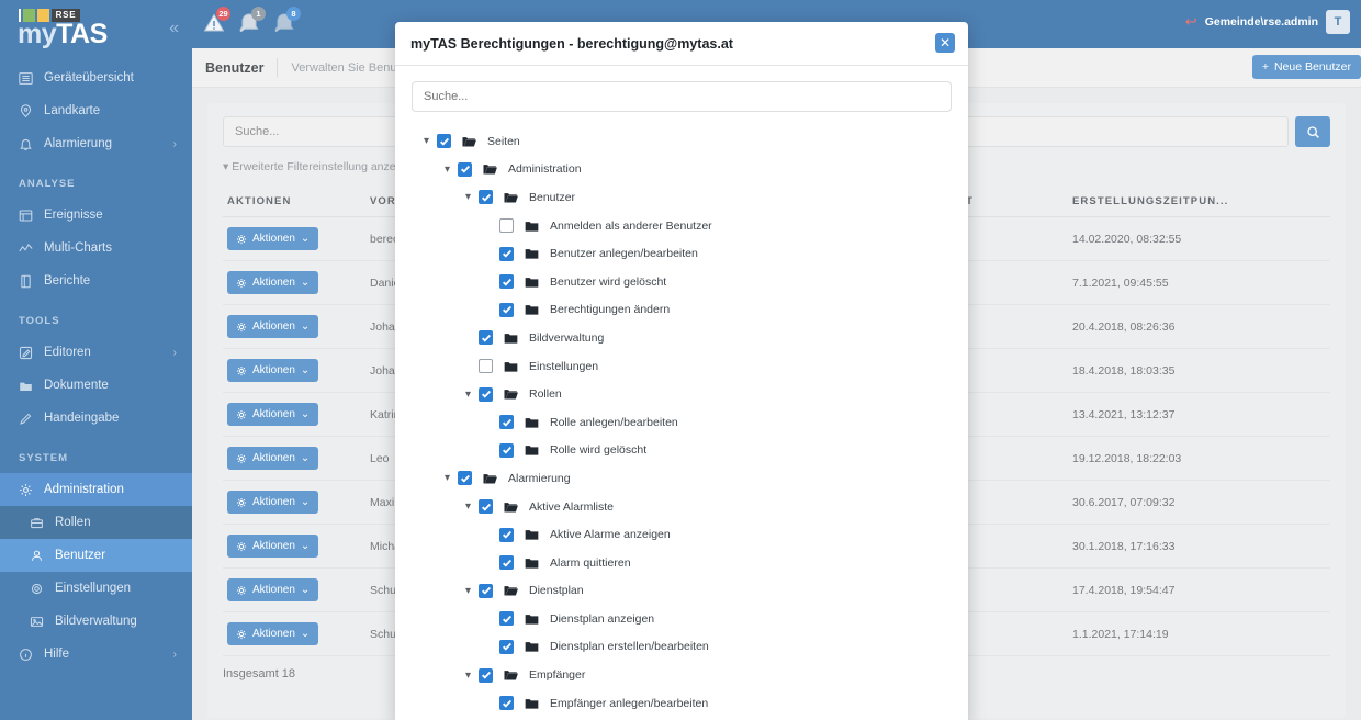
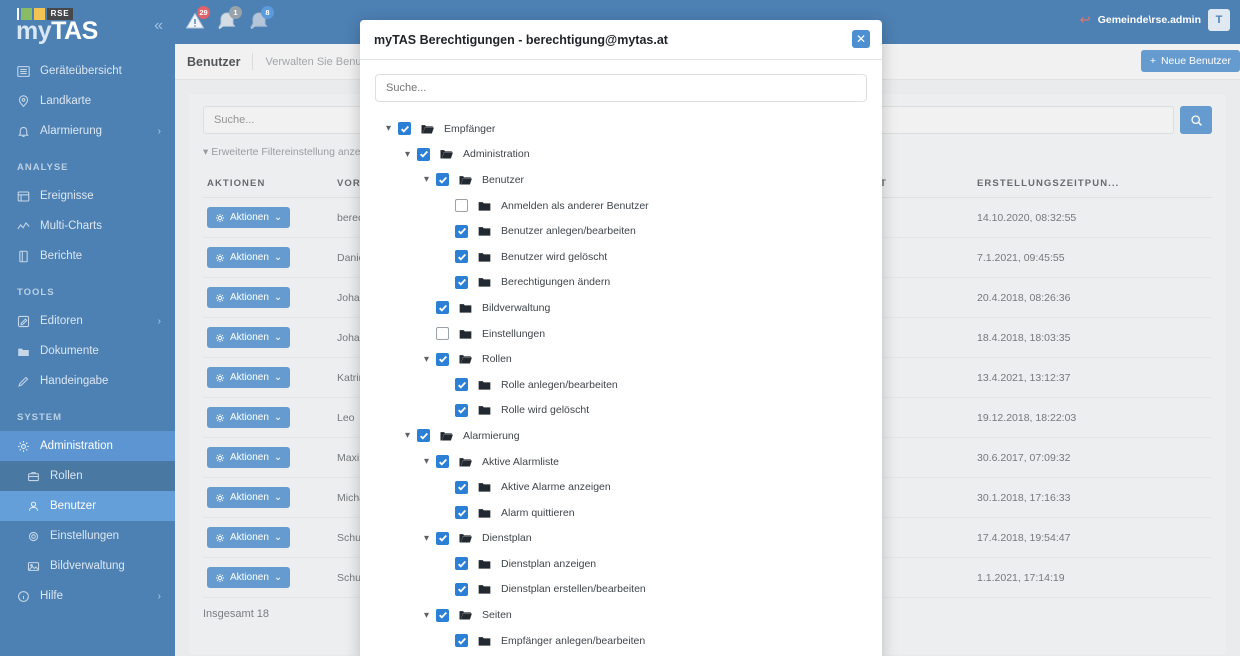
  RSE
  myTAS
  «
  Geräteübersicht
  Landkarte
  Alarmierung
  ›
  ANALYSE
  Ereignisse
  Multi-Charts
  Berichte
  TOOLS
  Editoren
  ›
  Dokumente
  Handeingabe
  SYSTEM
  Administration
  Rollen
  Benutzer
  Einstellungen
  Bildverwaltung
  Hilfe
  ›
  29
  1
  8
  ↩
  Gemeinde\rse.admin
  T
  Benutzer
  +
  Neue Benutzer
  Suche...
  ▾ Erweiterte Filtereinstellung anze
- Aktionen ⌄	bere			14.02.2020, 08:32:55
+ Aktionen ⌄	bere			14.10.2020, 08:32:55
  Aktionen ⌄	Dani			7.1.2021, 09:45:55
  Aktionen ⌄	Joha			20.4.2018, 08:26:36
  Aktionen ⌄	Joha			18.4.2018, 18:03:35
  Aktionen ⌄	Katri			13.4.2021, 13:12:37
  Aktionen ⌄	Leo			19.12.2018, 18:22:03
  Aktionen ⌄	Maxi			30.6.2017, 07:09:32
  Aktionen ⌄	Mich			30.1.2018, 17:16:33
  Aktionen ⌄	Schu			17.4.2018, 19:54:47
  Aktionen ⌄	Schu			1.1.2021, 17:14:19
  Insgesamt 18
  myTAS Berechtigungen - berechtigung@mytas.at
  ✕
  Suche...
  ▾
- Seiten
+ Empfänger
  ▾
  Administration
  ▾
  Benutzer
  Anmelden als anderer Benutzer
  Benutzer anlegen/bearbeiten
  Benutzer wird gelöscht
  Berechtigungen ändern
  Bildverwaltung
  Einstellungen
  ▾
  Rollen
  Rolle anlegen/bearbeiten
  Rolle wird gelöscht
  ▾
  Alarmierung
  ▾
  Aktive Alarmliste
  Aktive Alarme anzeigen
  Alarm quittieren
  ▾
  Dienstplan
  Dienstplan anzeigen
  Dienstplan erstellen/bearbeiten
  ▾
- Empfänger
+ Seiten
  Empfänger anlegen/bearbeiten
